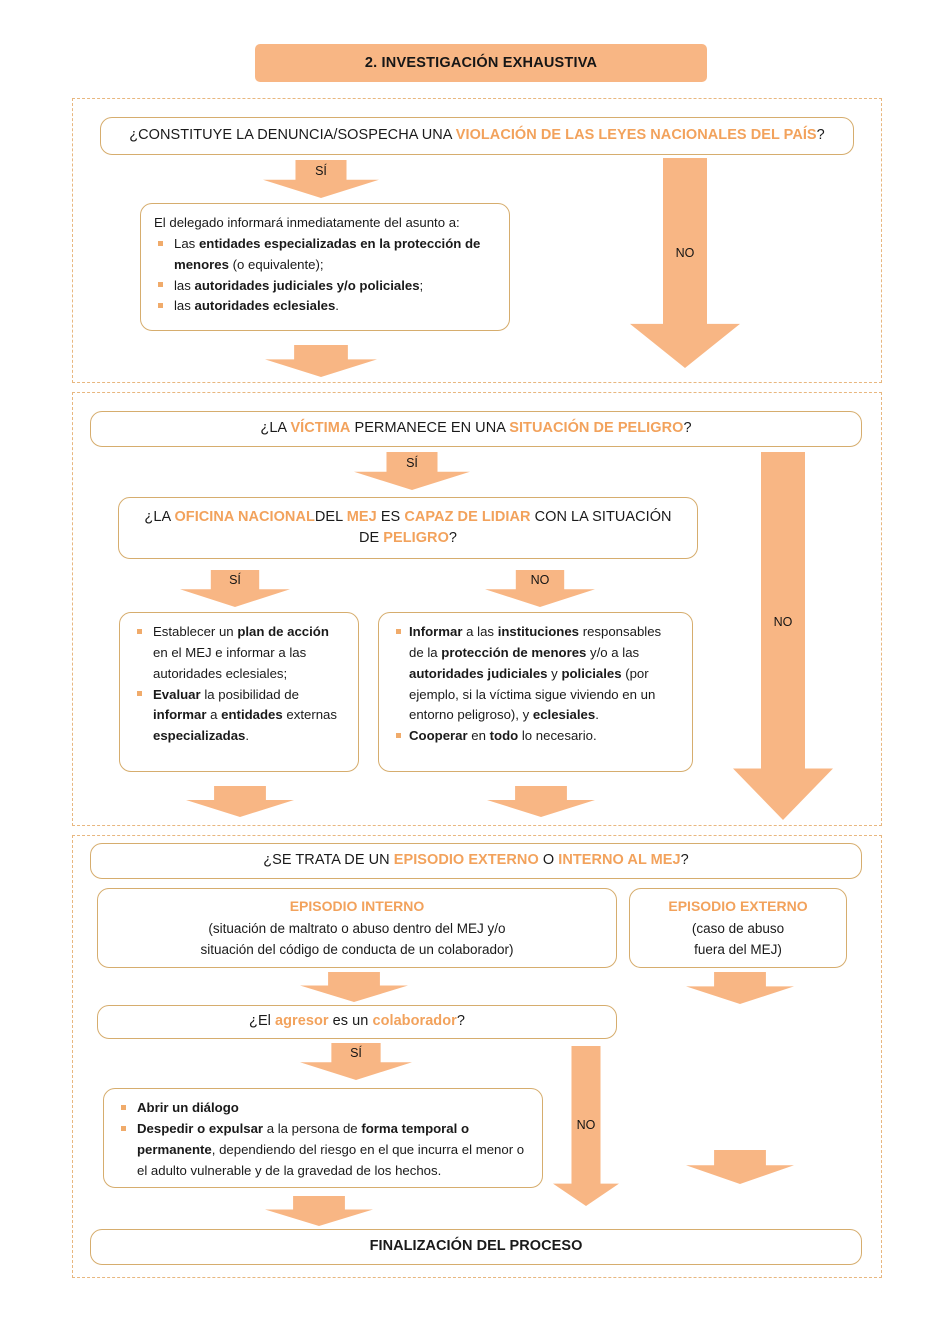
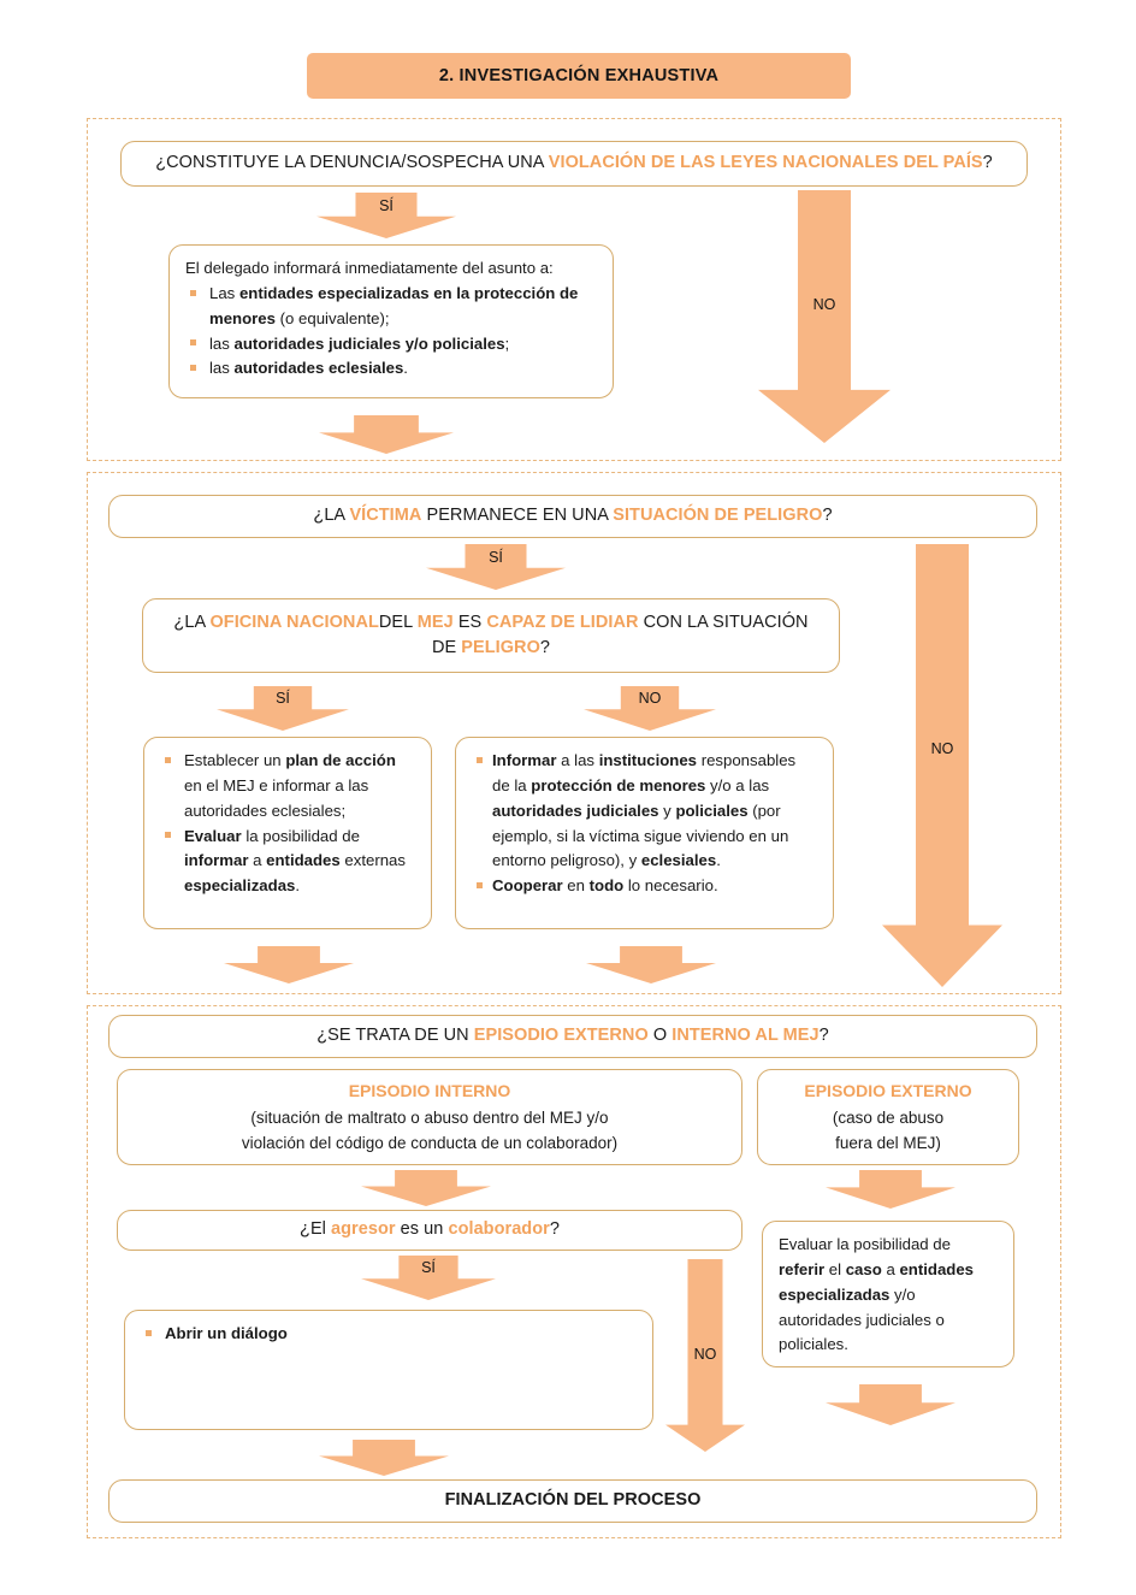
  2. INVESTIGACIÓN EXHAUSTIVA
  ¿CONSTITUYE LA DENUNCIA/SOSPECHA UNA VIOLACIÓN DE LAS LEYES NACIONALES DEL PAÍS?
  SÍ
  NO
  El delegado informará inmediatamente del asunto a:
  Las entidades especializadas en la protección de menores (o equivalente);
  las autoridades judiciales y/o policiales;
  las autoridades eclesiales.
  ¿LA VÍCTIMA PERMANECE EN UNA SITUACIÓN DE PELIGRO?
  SÍ
  NO
  ¿LA OFICINA NACIONALDEL MEJ ES CAPAZ DE LIDIAR CON LA SITUACIÓN DE PELIGRO?
  SÍ
  NO
  Establecer un plan de acción en el MEJ e informar a las autoridades eclesiales;
  Evaluar la posibilidad de informar a entidades externas especializadas.
  Informar a las instituciones responsables de la protección de menores y/o a las autoridades judiciales y policiales (por ejemplo, si la víctima sigue viviendo en un entorno peligroso), y eclesiales.
  Cooperar en todo lo necesario.
  ¿SE TRATA DE UN EPISODIO EXTERNO O INTERNO AL MEJ?
  EPISODIO INTERNO
  (situación de maltrato o abuso dentro del MEJ y/o
- situación del código de conducta de un colaborador)
+ violación del código de conducta de un colaborador)
  EPISODIO EXTERNO
  (caso de abuso
  fuera del MEJ)
  ¿El agresor es un colaborador?
+ Evaluar la posibilidad de referir el caso a entidades especializadas y/o autoridades judiciales o policiales.
  SÍ
  NO
  Abrir un diálogo
- Despedir o expulsar a la persona de forma temporal o permanente, dependiendo del riesgo en el que incurra el menor o el adulto vulnerable y de la gravedad de los hechos.
  FINALIZACIÓN DEL PROCESO
